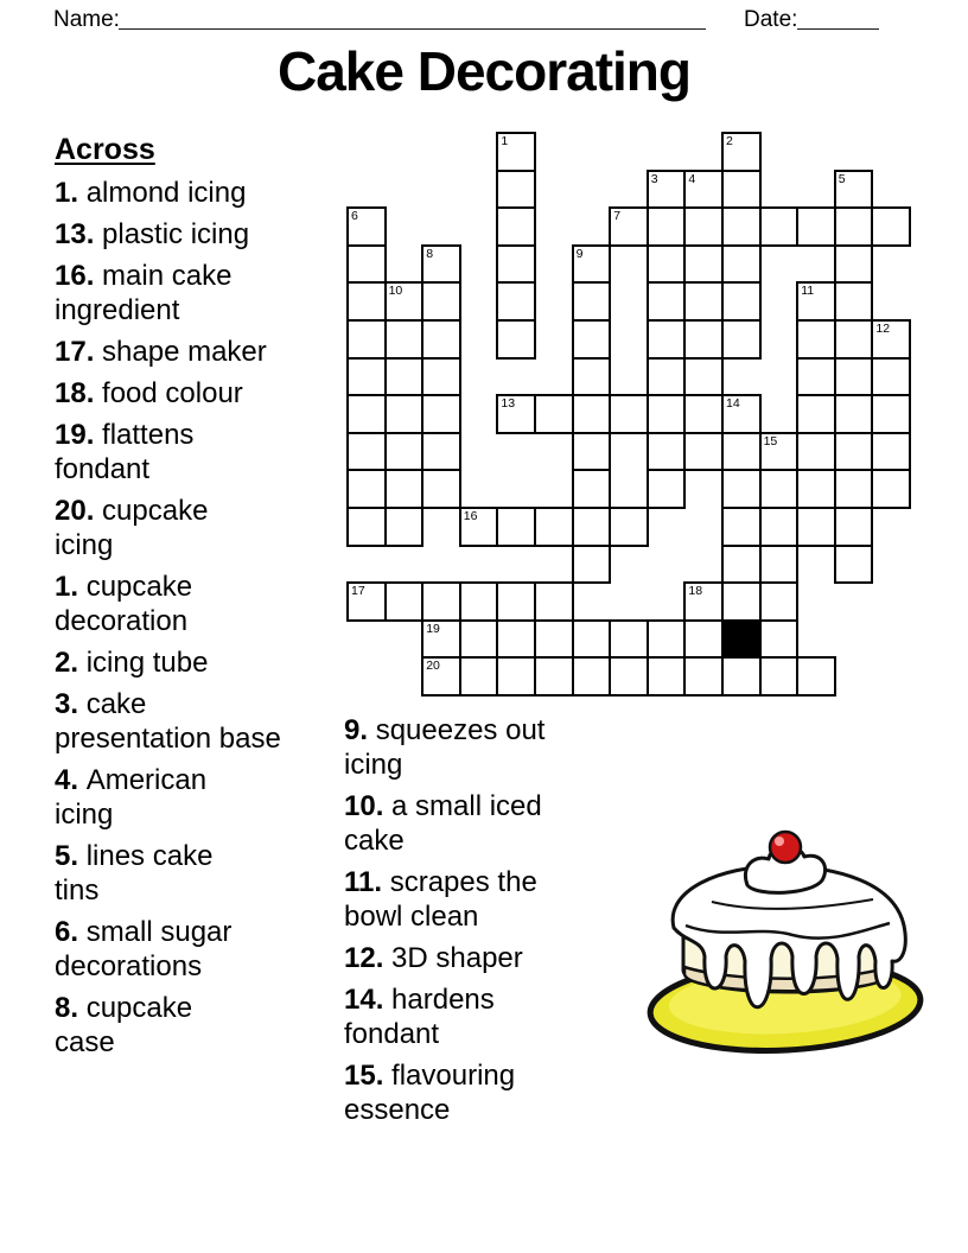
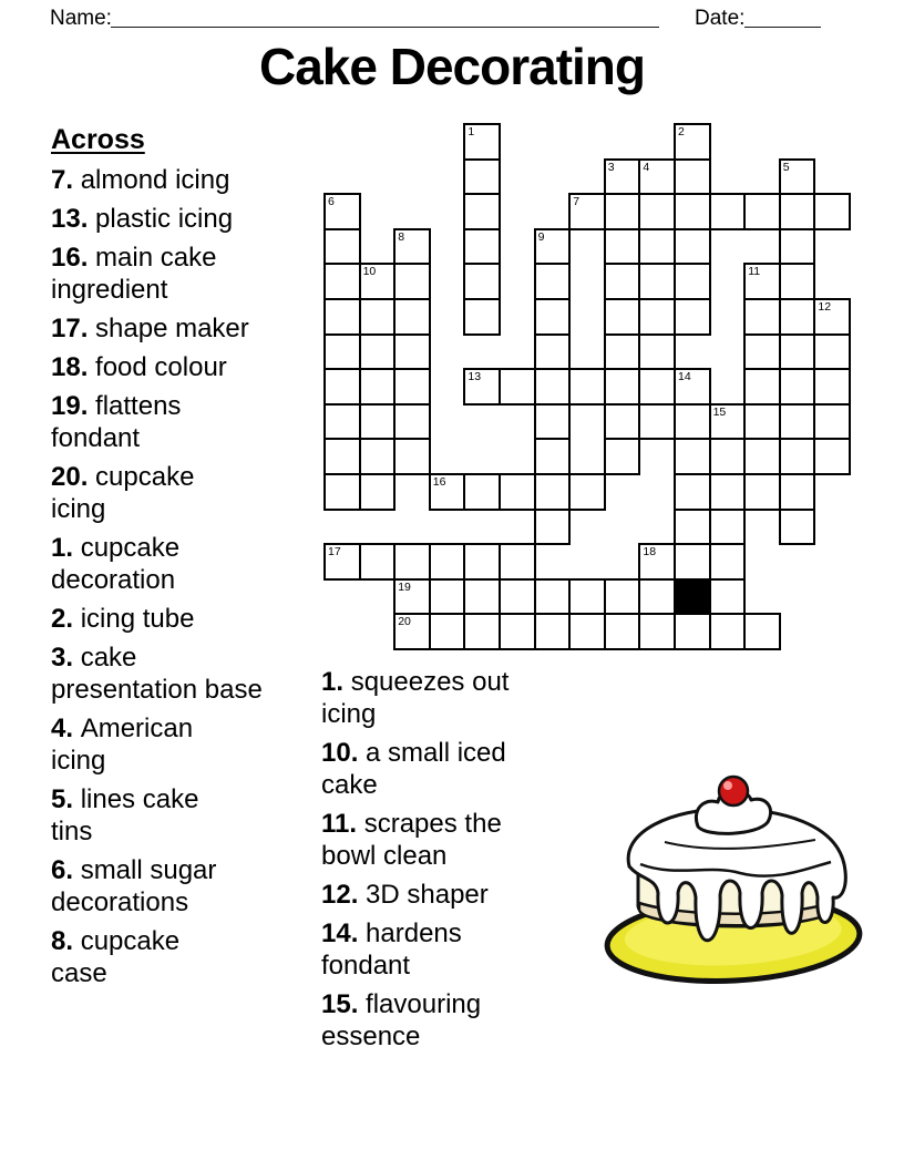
  Name:
  Date:
  Cake Decorating
  1
  2
  3
  4
  5
  6
  7
  8
  9
  10
  11
  12
  13
  14
  15
  16
  17
  18
  19
  20
  Across
- 1. almond icing
+ 7. almond icing
  13. plastic icing
  16. main cake
  ingredient
  17. shape maker
  18. food colour
  19. flattens
  fondant
  20. cupcake
  icing
  1. cupcake
  decoration
  2. icing tube
  3. cake
  presentation base
  4. American
  icing
  5. lines cake
  tins
  6. small sugar
  decorations
  8. cupcake
  case
- 9. squeezes out
+ 1. squeezes out
  icing
  10. a small iced
  cake
  11. scrapes the
  bowl clean
  12. 3D shaper
  14. hardens
  fondant
  15. flavouring
  essence
